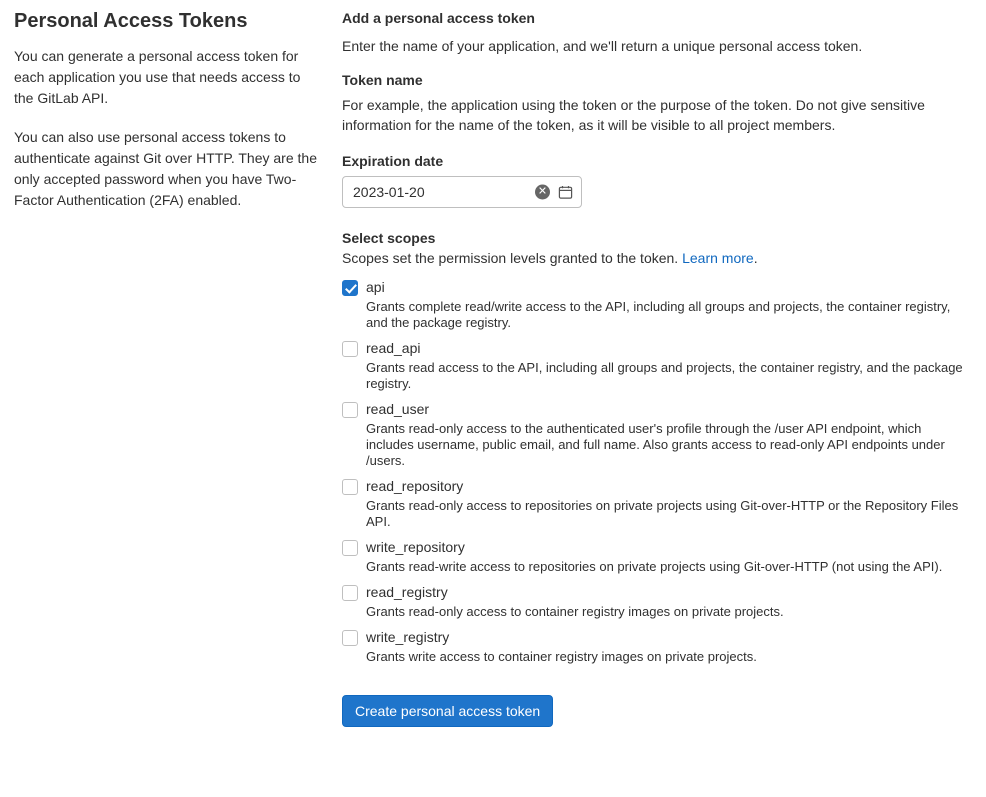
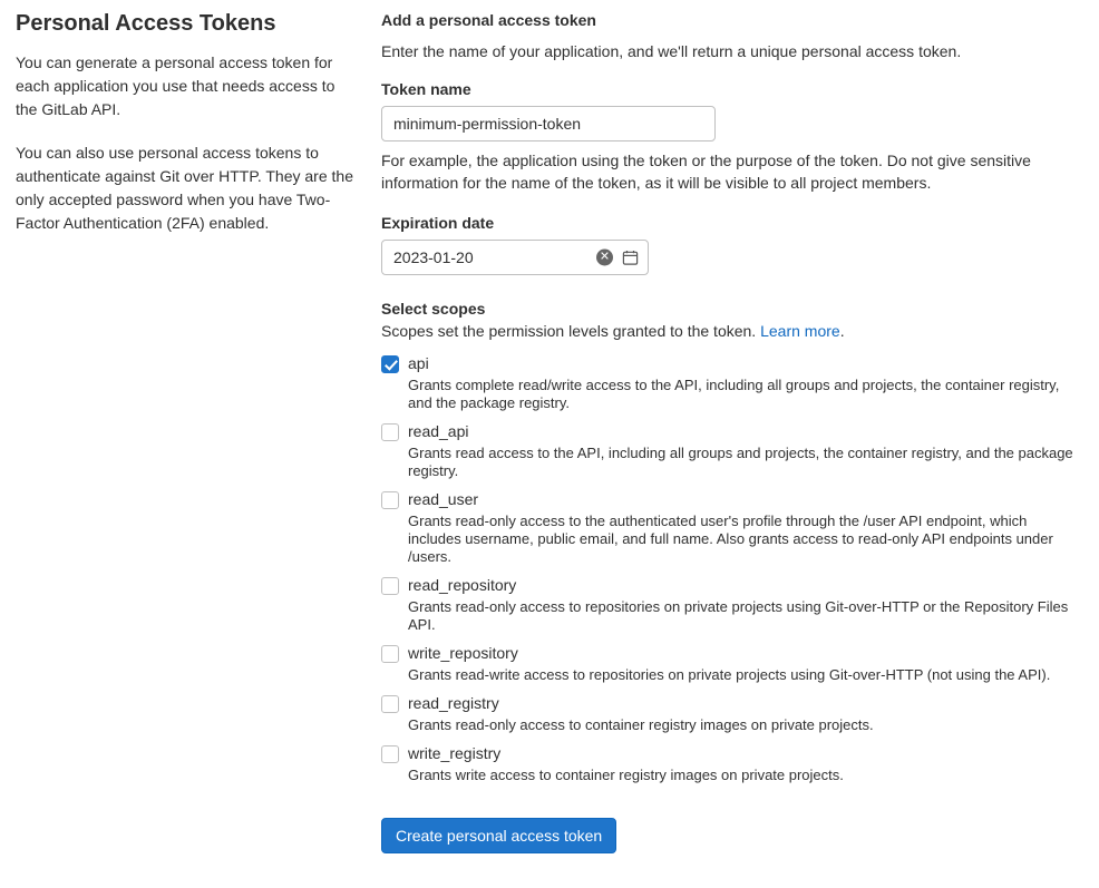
  Personal Access Tokens
  You can generate a personal access token for each application you use that needs access to the GitLab API.
  You can also use personal access tokens to authenticate against Git over HTTP. They are the only accepted password when you have Two-Factor Authentication (2FA) enabled.
  Add a personal access token
  Enter the name of your application, and we'll return a unique personal access token.
  Token name
+ minimum-permission-token
  For example, the application using the token or the purpose of the token. Do not give sensitive information for the name of the token, as it will be visible to all project members.
  Expiration date
  2023-01-20
  ✕
  Select scopes
  Scopes set the permission levels granted to the token. Learn more.
  api
  Grants complete read/write access to the API, including all groups and projects, the container registry, and the package registry.
  read_api
  Grants read access to the API, including all groups and projects, the container registry, and the package registry.
  read_user
  Grants read-only access to the authenticated user's profile through the /user API endpoint, which includes username, public email, and full name. Also grants access to read-only API endpoints under /users.
  read_repository
  Grants read-only access to repositories on private projects using Git-over-HTTP or the Repository Files API.
  write_repository
  Grants read-write access to repositories on private projects using Git-over-HTTP (not using the API).
  read_registry
  Grants read-only access to container registry images on private projects.
  write_registry
  Grants write access to container registry images on private projects.
  Create personal access token
